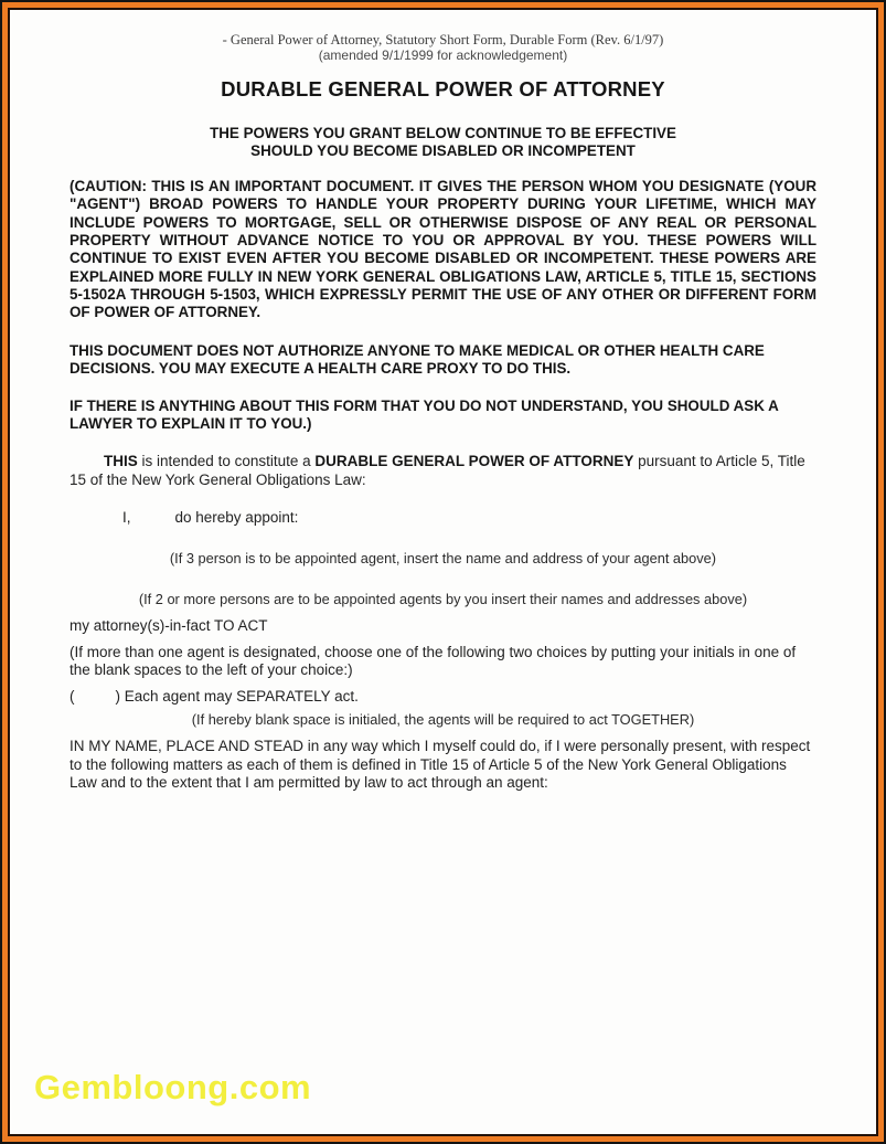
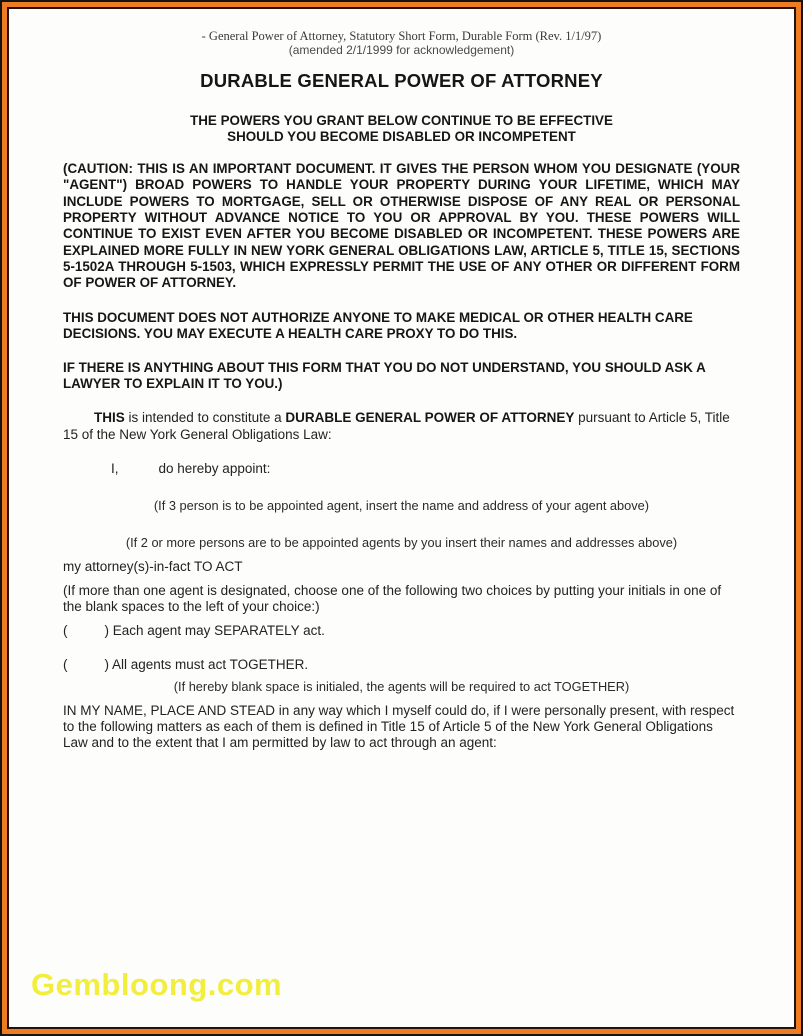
- - General Power of Attorney, Statutory Short Form, Durable Form (Rev. 6/1/97)
+ - General Power of Attorney, Statutory Short Form, Durable Form (Rev. 1/1/97)
- (amended 9/1/1999 for acknowledgement)
+ (amended 2/1/1999 for acknowledgement)
  DURABLE GENERAL POWER OF ATTORNEY
  THE POWERS YOU GRANT BELOW CONTINUE TO BE EFFECTIVE
  SHOULD YOU BECOME DISABLED OR INCOMPETENT
  (CAUTION: THIS IS AN IMPORTANT DOCUMENT. IT GIVES THE PERSON WHOM YOU DESIGNATE (YOUR "AGENT") BROAD POWERS TO HANDLE YOUR PROPERTY DURING YOUR LIFETIME, WHICH MAY INCLUDE POWERS TO MORTGAGE, SELL OR OTHERWISE DISPOSE OF ANY REAL OR PERSONAL PROPERTY WITHOUT ADVANCE NOTICE TO YOU OR APPROVAL BY YOU. THESE POWERS WILL CONTINUE TO EXIST EVEN AFTER YOU BECOME DISABLED OR INCOMPETENT. THESE POWERS ARE EXPLAINED MORE FULLY IN NEW YORK GENERAL OBLIGATIONS LAW, ARTICLE 5, TITLE 15, SECTIONS 5-1502A THROUGH 5-1503, WHICH EXPRESSLY PERMIT THE USE OF ANY OTHER OR DIFFERENT FORM OF POWER OF ATTORNEY.
  THIS DOCUMENT DOES NOT AUTHORIZE ANYONE TO MAKE MEDICAL OR OTHER HEALTH CARE DECISIONS. YOU MAY EXECUTE A HEALTH CARE PROXY TO DO THIS.
  IF THERE IS ANYTHING ABOUT THIS FORM THAT YOU DO NOT UNDERSTAND, YOU SHOULD ASK A LAWYER TO EXPLAIN IT TO YOU.)
  THIS is intended to constitute a DURABLE GENERAL POWER OF ATTORNEY pursuant to Article 5, Title 15 of the New York General Obligations Law:
  I, do hereby appoint:
  (If 3 person is to be appointed agent, insert the name and address of your agent above)
  (If 2 or more persons are to be appointed agents by you insert their names and addresses above)
  my attorney(s)-in-fact TO ACT
  (If more than one agent is designated, choose one of the following two choices by putting your initials in one of the blank spaces to the left of your choice:)
  ( ) Each agent may SEPARATELY act.
+ ( ) All agents must act TOGETHER.
  (If hereby blank space is initialed, the agents will be required to act TOGETHER)
  IN MY NAME, PLACE AND STEAD in any way which I myself could do, if I were personally present, with respect to the following matters as each of them is defined in Title 15 of Article 5 of the New York General Obligations Law and to the extent that I am permitted by law to act through an agent:
  Gembloong.com
